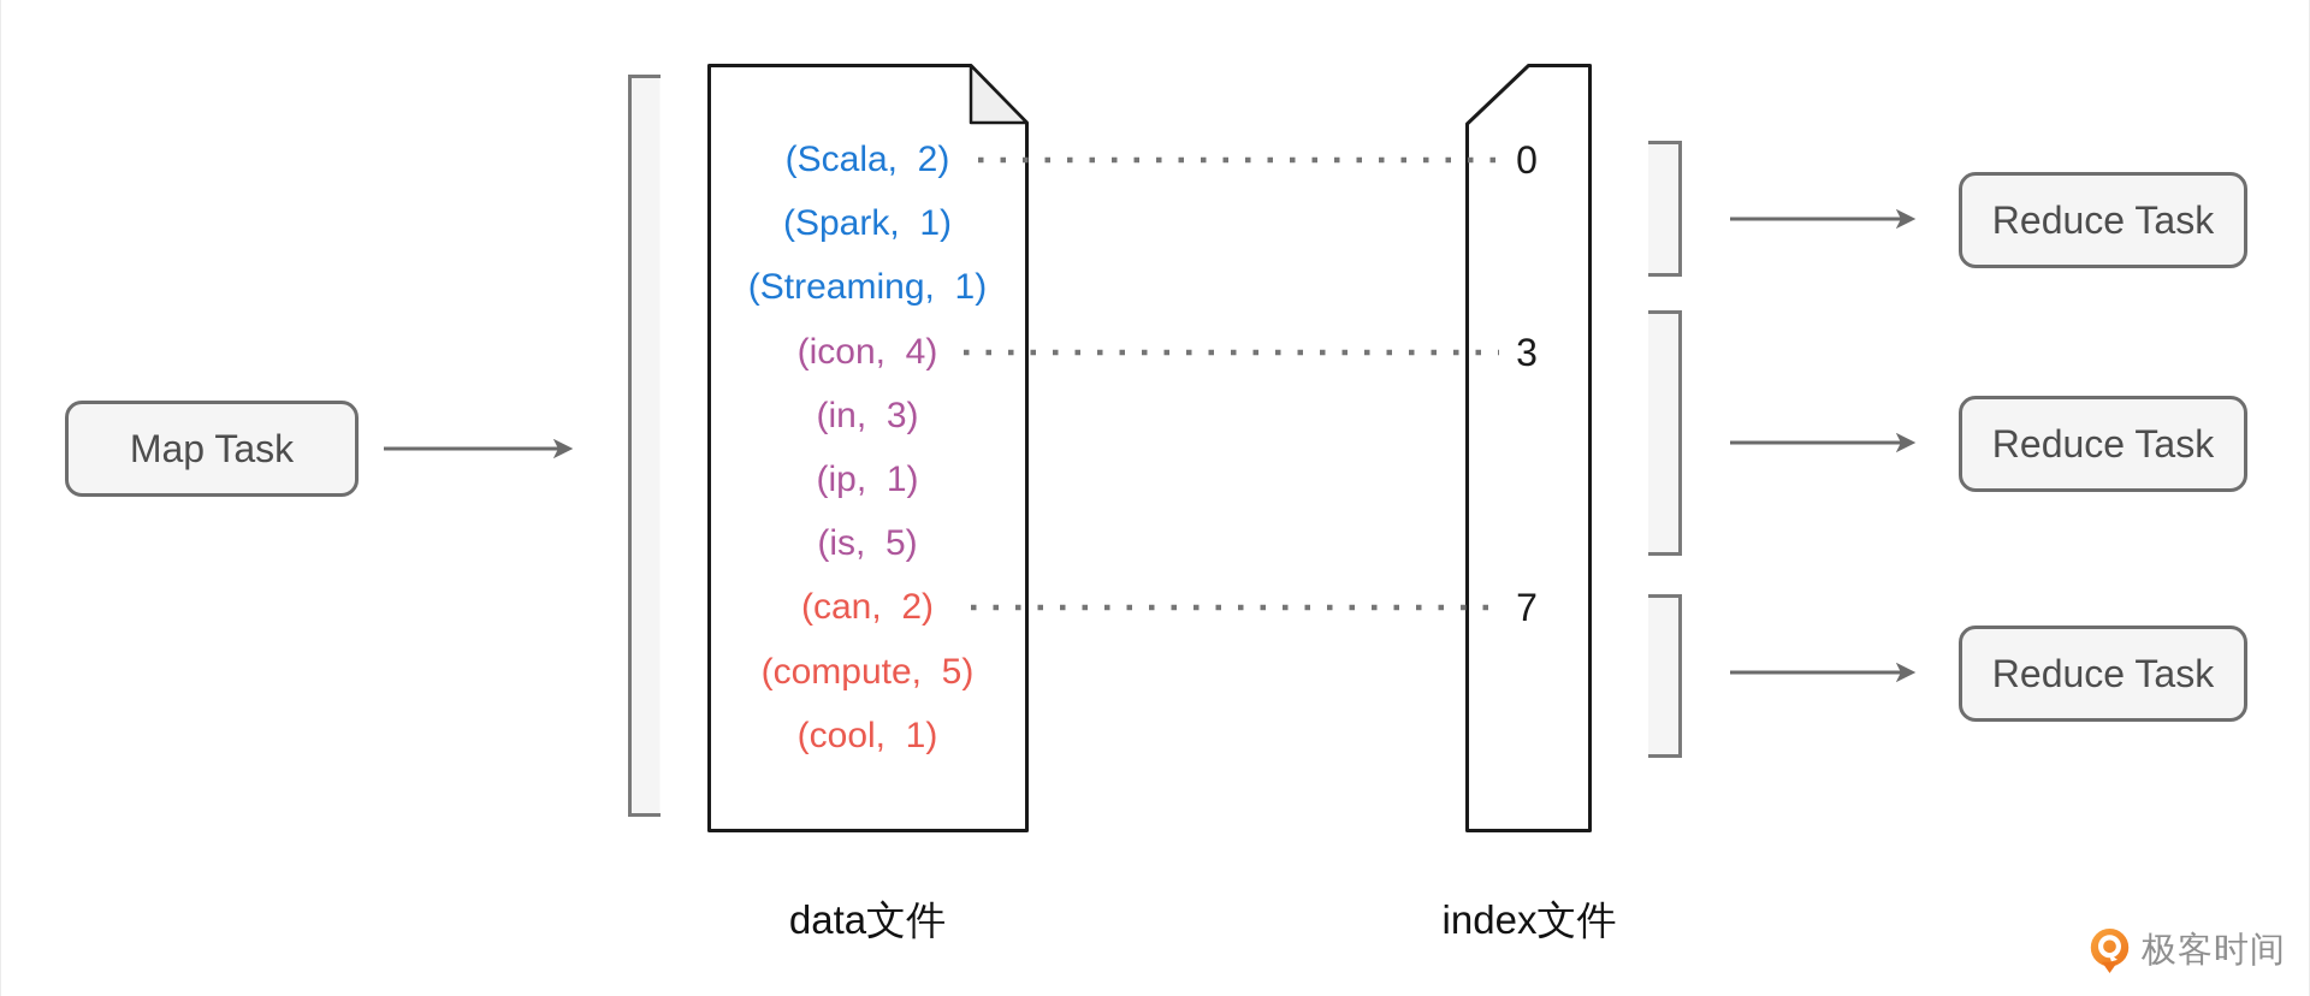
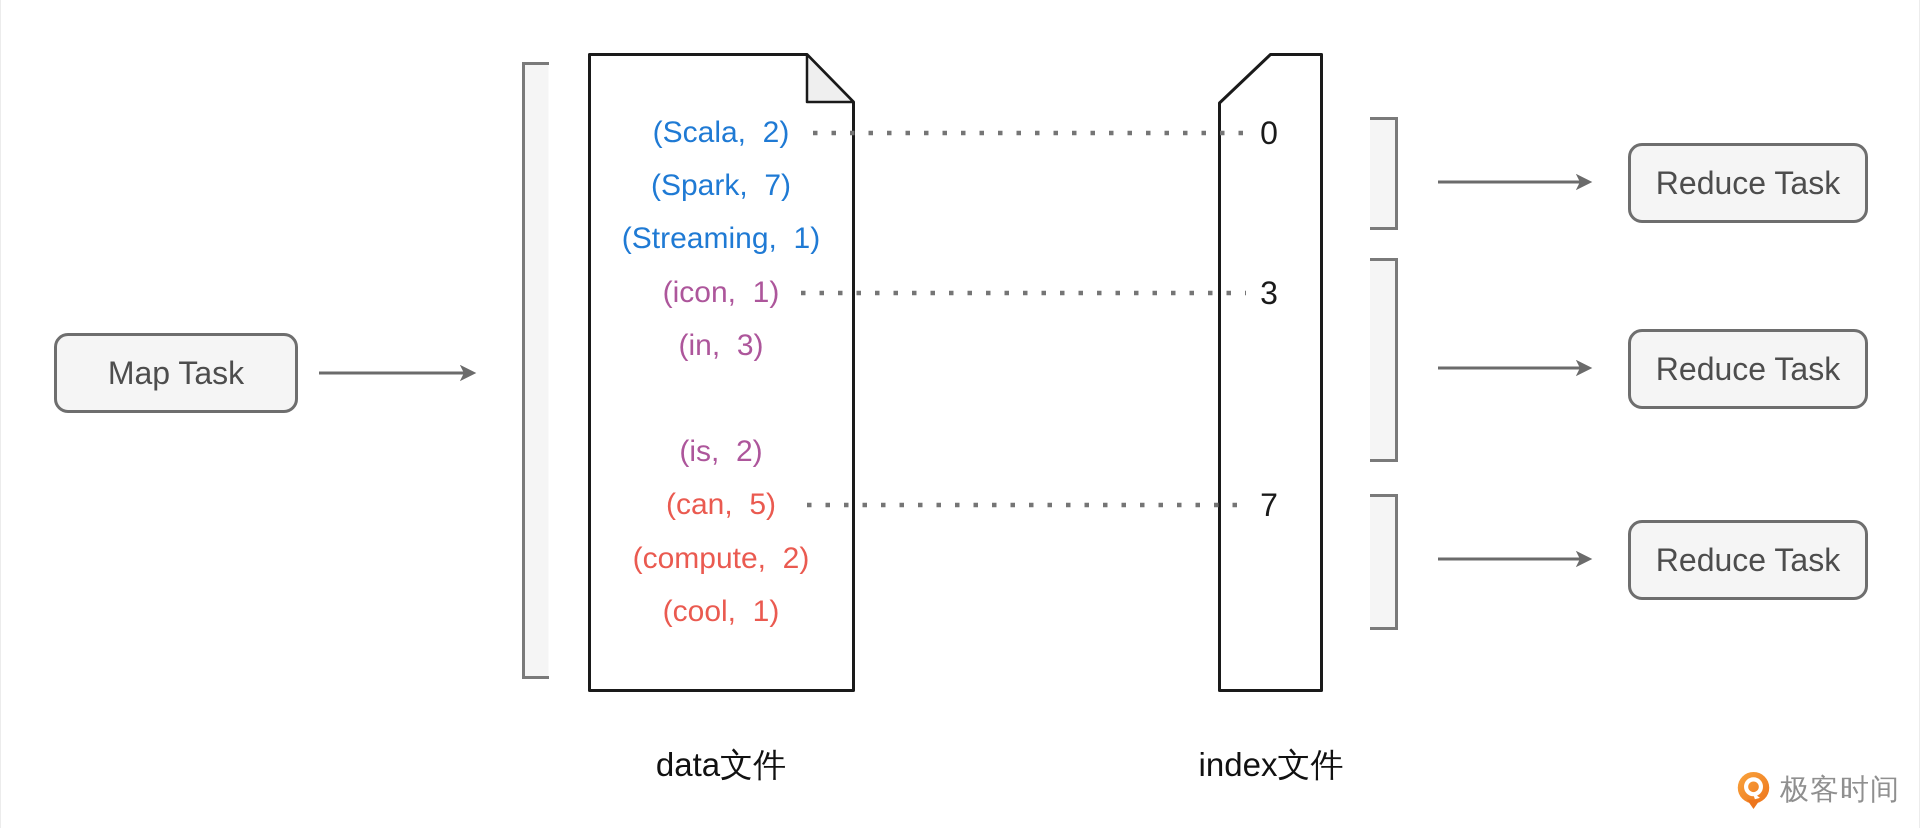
  Map Task
  Reduce Task
  Reduce Task
  Reduce Task
  (Scala, 2)
- (Spark, 1)
+ (Spark, 7)
  (Streaming, 1)
- (icon, 4)
+ (icon, 1)
  (in, 3)
- (ip, 1)
- (is, 5)
+ (is, 2)
- (can, 2)
+ (can, 5)
- (compute, 5)
+ (compute, 2)
  (cool, 1)
  0
  3
  7
  data文件
  index文件
  极客时间
